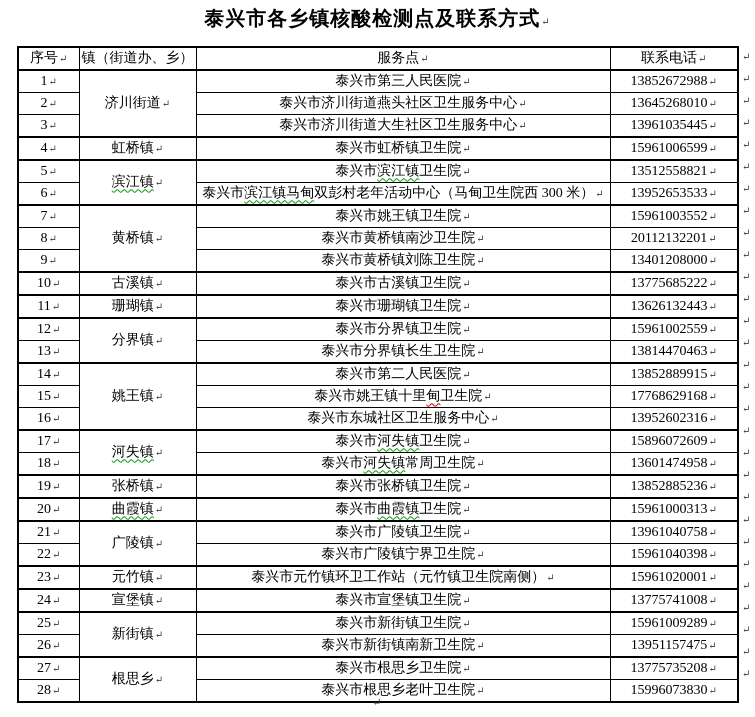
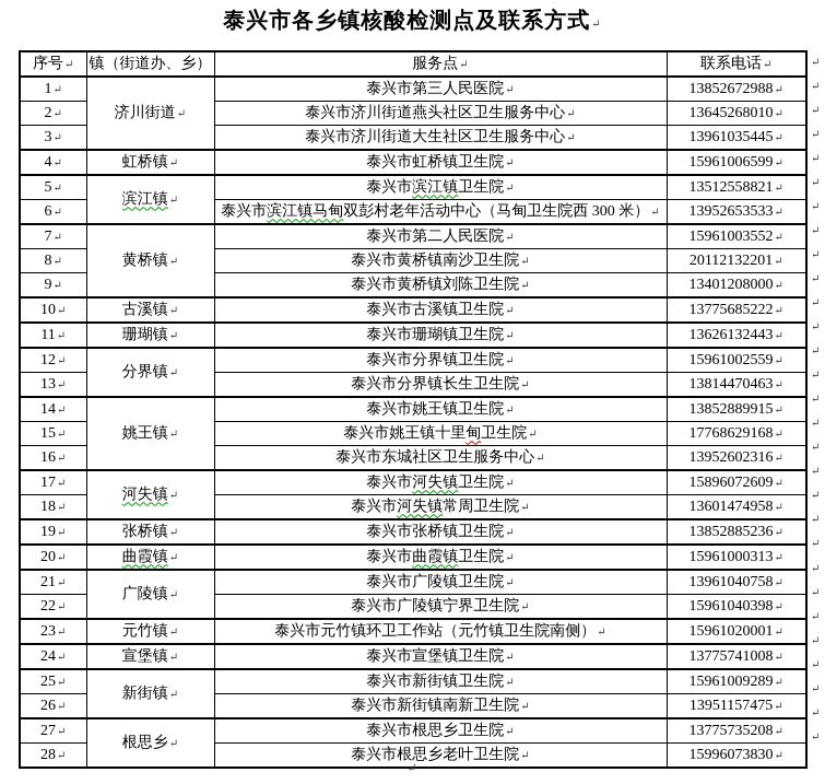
  泰兴市各乡镇核酸检测点及联系方式↵
  序号↵	镇（街道办、乡）	服务点↵	联系电话↵
  1↵	济川街道↵	泰兴市第三人民医院↵	13852672988↵
  2↵	泰兴市济川街道燕头社区卫生服务中心↵	13645268010↵
  3↵	泰兴市济川街道大生社区卫生服务中心↵	13961035445↵
  4↵	虹桥镇↵	泰兴市虹桥镇卫生院↵	15961006599↵
  5↵	滨江镇↵	泰兴市滨江镇卫生院↵	13512558821↵
  6↵	泰兴市滨江镇马甸双彭村老年活动中心（马甸卫生院西 300 米）↵	13952653533↵
- 7↵	黄桥镇↵	泰兴市姚王镇卫生院↵	15961003552↵
+ 7↵	黄桥镇↵	泰兴市第二人民医院↵	15961003552↵
  8↵	泰兴市黄桥镇南沙卫生院↵	20112132201↵
  9↵	泰兴市黄桥镇刘陈卫生院↵	13401208000↵
  10↵	古溪镇↵	泰兴市古溪镇卫生院↵	13775685222↵
  11↵	珊瑚镇↵	泰兴市珊瑚镇卫生院↵	13626132443↵
  12↵	分界镇↵	泰兴市分界镇卫生院↵	15961002559↵
  13↵	泰兴市分界镇长生卫生院↵	13814470463↵
- 14↵	姚王镇↵	泰兴市第二人民医院↵	13852889915↵
+ 14↵	姚王镇↵	泰兴市姚王镇卫生院↵	13852889915↵
  15↵	泰兴市姚王镇十里甸卫生院↵	17768629168↵
  16↵	泰兴市东城社区卫生服务中心↵	13952602316↵
  17↵	河失镇↵	泰兴市河失镇卫生院↵	15896072609↵
  18↵	泰兴市河失镇常周卫生院↵	13601474958↵
  19↵	张桥镇↵	泰兴市张桥镇卫生院↵	13852885236↵
  20↵	曲霞镇↵	泰兴市曲霞镇卫生院↵	15961000313↵
  21↵	广陵镇↵	泰兴市广陵镇卫生院↵	13961040758↵
  22↵	泰兴市广陵镇宁界卫生院↵	15961040398↵
  23↵	元竹镇↵	泰兴市元竹镇环卫工作站（元竹镇卫生院南侧）↵	15961020001↵
  24↵	宣堡镇↵	泰兴市宣堡镇卫生院↵	13775741008↵
  25↵	新街镇↵	泰兴市新街镇卫生院↵	15961009289↵
  26↵	泰兴市新街镇南新卫生院↵	13951157475↵
  27↵	根思乡↵	泰兴市根思乡卫生院↵	13775735208↵
  28↵	泰兴市根思乡老叶卫生院↵	15996073830↵
  ↵
  ↵
  ↵
  ↵
  ↵
  ↵
  ↵
  ↵
  ↵
  ↵
  ↵
  ↵
  ↵
  ↵
  ↵
  ↵
  ↵
  ↵
  ↵
  ↵
  ↵
  ↵
  ↵
  ↵
  ↵
  ↵
  ↵
  ↵
  ↵
  ↵
